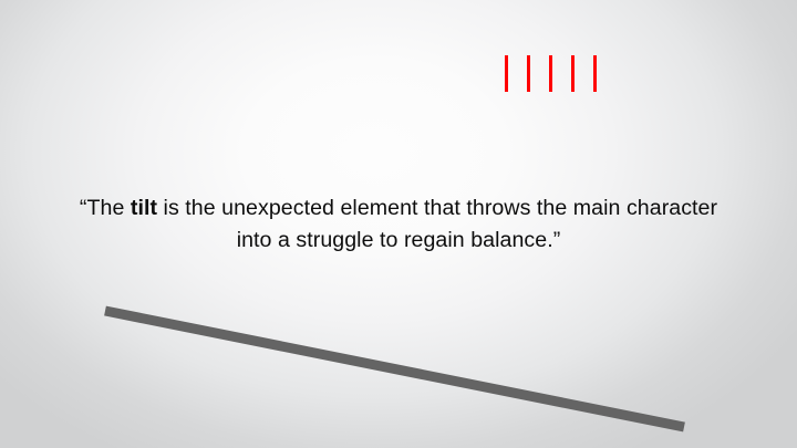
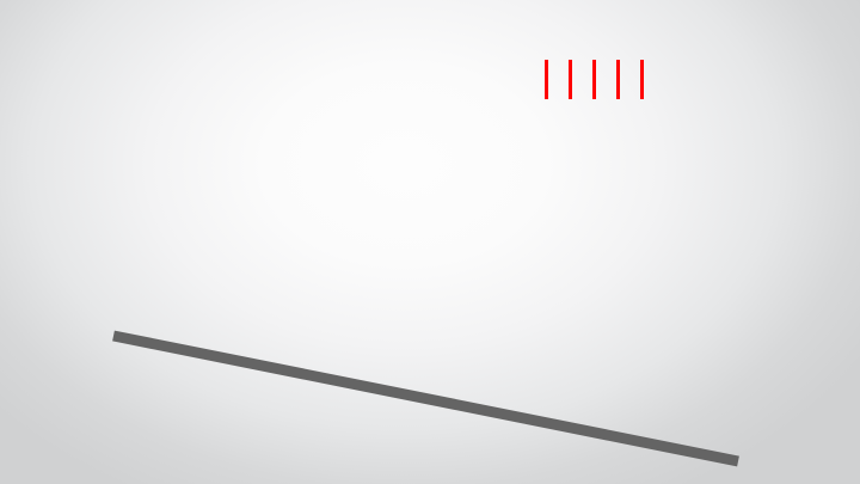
- “The tilt is the unexpected element that throws the main character
- into a struggle to regain balance.”
